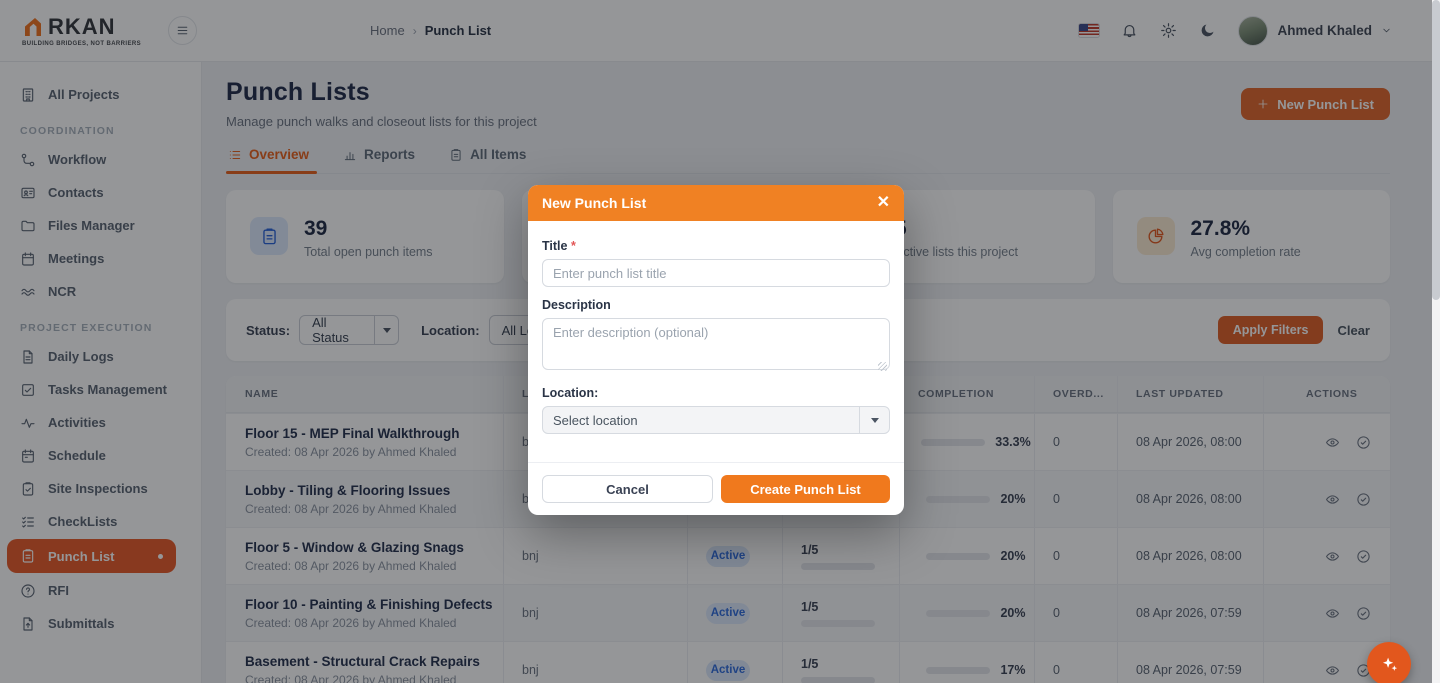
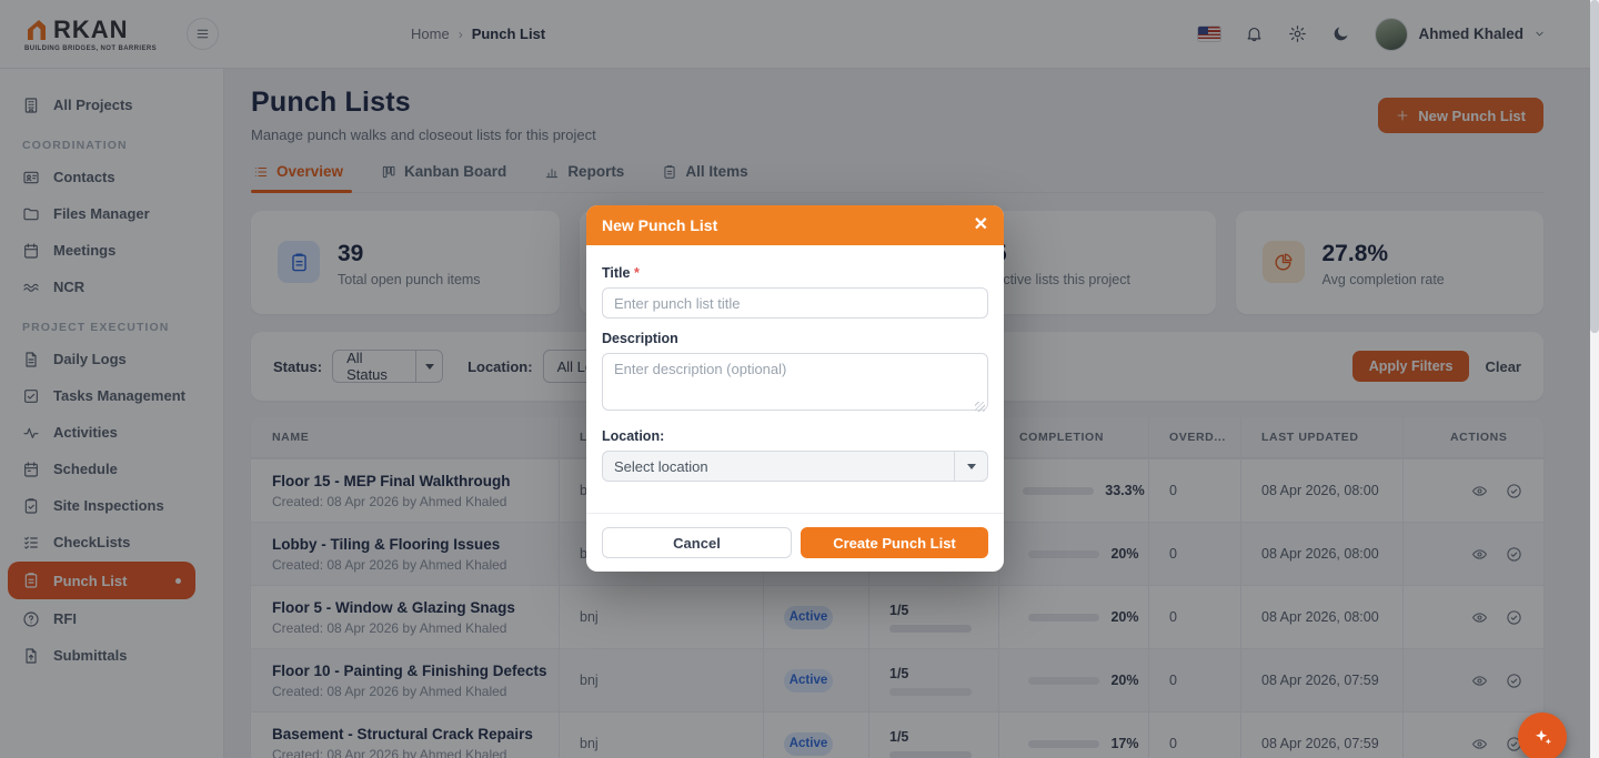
  RKAN
  Home
  ›
  Punch List
  Ahmed Khaled
  All Projects
  COORDINATION
- Workflow
  Contacts
  Files Manager
  Meetings
  NCR
  PROJECT EXECUTION
  Daily Logs
  Tasks Management
  Activities
  Schedule
  Site Inspections
  CheckLists
  Punch List
  RFI
  Submittals
  Punch Lists
  Manage punch walks and closeout lists for this project
  New Punch List
  Overview
+ Kanban Board
  Reports
  All Items
  39
  Total open punch items
  ctive lists this project
  27.8%
  Avg completion rate
  Status:
  All Status
  Location:
  Apply Filters
  Clear
  NAME
  COMPLETION
  OVERD...
  LAST UPDATED
  ACTIONS
  Floor 15 - MEP Final Walkthrough
  Created: 08 Apr 2026 by Ahmed Khaled
  33.3%
  0
  08 Apr 2026, 08:00
  Lobby - Tiling & Flooring Issues
  Created: 08 Apr 2026 by Ahmed Khaled
  20%
  0
  08 Apr 2026, 08:00
  Floor 5 - Window & Glazing Snags
  Created: 08 Apr 2026 by Ahmed Khaled
  bnj
  Active
  1/5
  20%
  0
  08 Apr 2026, 08:00
  Floor 10 - Painting & Finishing Defects
  Created: 08 Apr 2026 by Ahmed Khaled
  bnj
  Active
  1/5
  20%
  0
  08 Apr 2026, 07:59
  Basement - Structural Crack Repairs
  Created: 08 Apr 2026 by Ahmed Khaled
  bnj
  Active
  1/5
  17%
  0
  08 Apr 2026, 07:59
  New Punch List
  ✕
  Title *
  Enter punch list title
  Description
  Enter description (optional)
  Location:
  Select location
  Cancel
  Create Punch List
